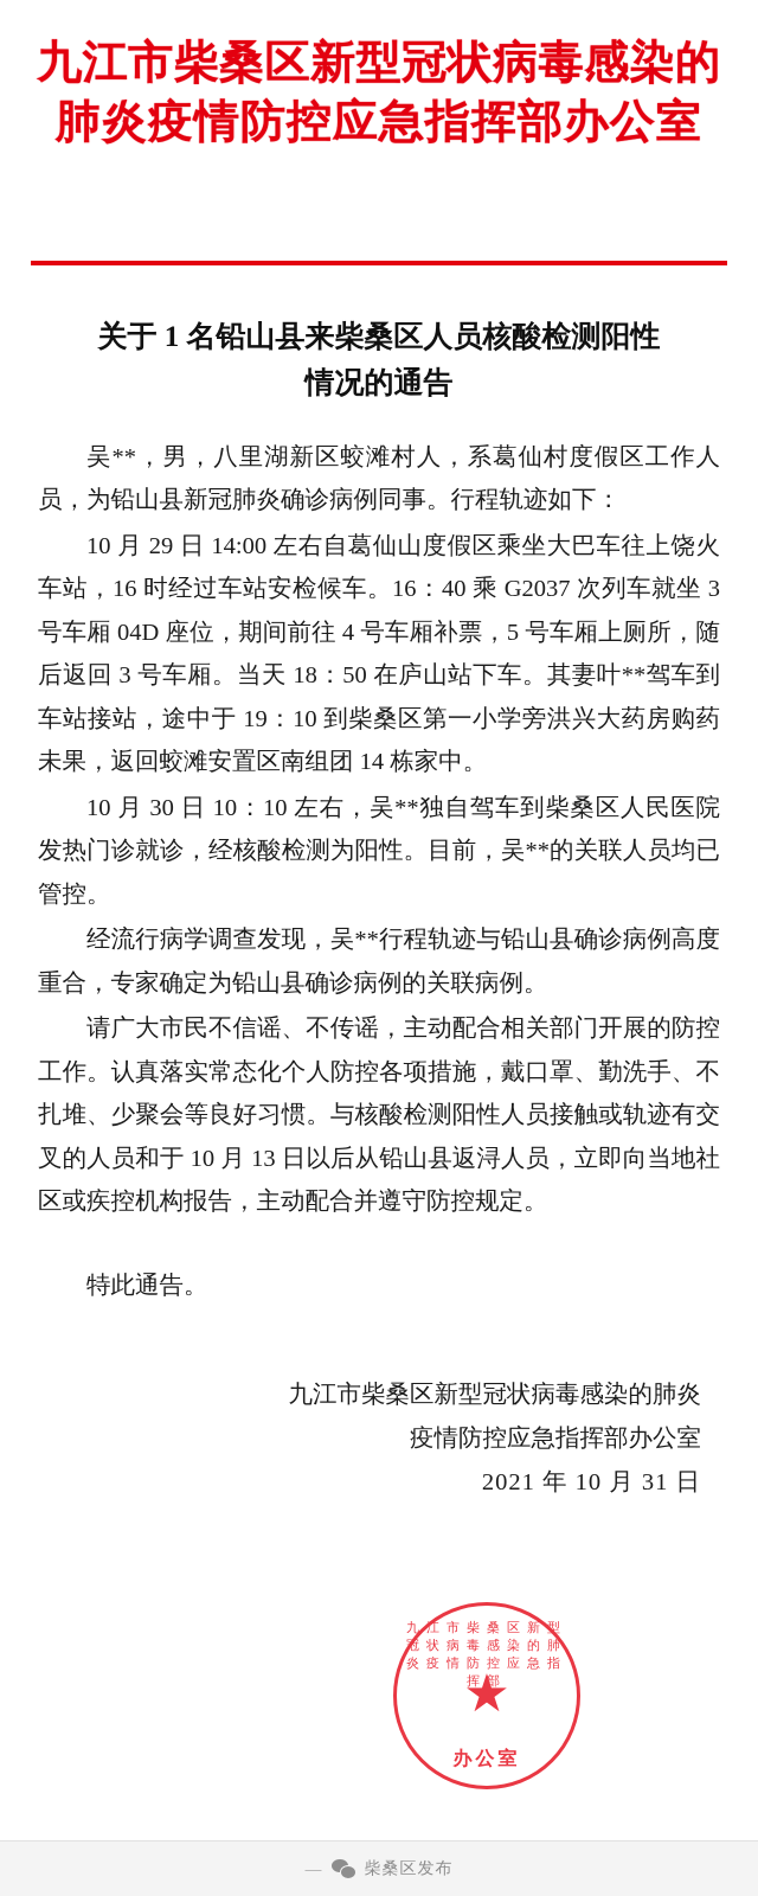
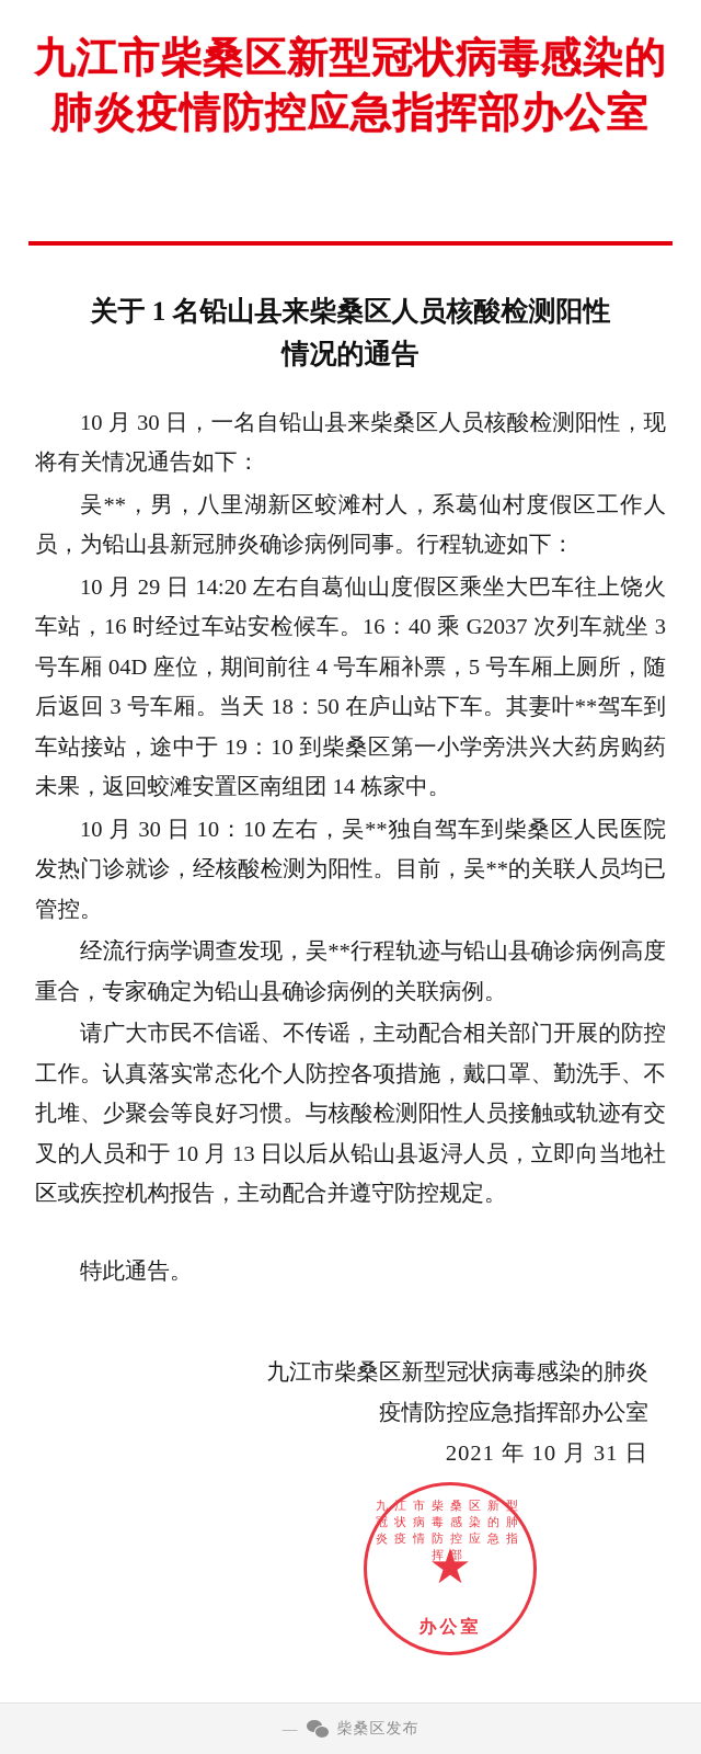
  九江市柴桑区新型冠状病毒感染的
  肺炎疫情防控应急指挥部办公室
  关于 1 名铅山县来柴桑区人员核酸检测阳性
  情况的通告
+ 10 月 30 日，一名自铅山县来柴桑区人员核酸检测阳性，现将有关情况通告如下：
  吴**，男，八里湖新区蛟滩村人，系葛仙村度假区工作人员，为铅山县新冠肺炎确诊病例同事。行程轨迹如下：
- 10 月 29 日 14:00 左右自葛仙山度假区乘坐大巴车往上饶火车站，16 时经过车站安检候车。16：40 乘 G2037 次列车就坐 3 号车厢 04D 座位，期间前往 4 号车厢补票，5 号车厢上厕所，随后返回 3 号车厢。当天 18：50 在庐山站下车。其妻叶**驾车到车站接站，途中于 19：10 到柴桑区第一小学旁洪兴大药房购药未果，返回蛟滩安置区南组团 14 栋家中。
+ 10 月 29 日 14:20 左右自葛仙山度假区乘坐大巴车往上饶火车站，16 时经过车站安检候车。16：40 乘 G2037 次列车就坐 3 号车厢 04D 座位，期间前往 4 号车厢补票，5 号车厢上厕所，随后返回 3 号车厢。当天 18：50 在庐山站下车。其妻叶**驾车到车站接站，途中于 19：10 到柴桑区第一小学旁洪兴大药房购药未果，返回蛟滩安置区南组团 14 栋家中。
  10 月 30 日 10：10 左右，吴**独自驾车到柴桑区人民医院发热门诊就诊，经核酸检测为阳性。目前，吴**的关联人员均已管控。
  经流行病学调查发现，吴**行程轨迹与铅山县确诊病例高度重合，专家确定为铅山县确诊病例的关联病例。
  请广大市民不信谣、不传谣，主动配合相关部门开展的防控工作。认真落实常态化个人防控各项措施，戴口罩、勤洗手、不扎堆、少聚会等良好习惯。与核酸检测阳性人员接触或轨迹有交叉的人员和于 10 月 13 日以后从铅山县返浔人员，立即向当地社区或疾控机构报告，主动配合并遵守防控规定。
  特此通告。
  九江市柴桑区新型冠状病毒感染的肺炎
  疫情防控应急指挥部办公室
  2021 年 10 月 31 日
  九江市柴桑区新型冠状病毒感染的肺炎疫情防控应急指挥部
  ★
  办公室
  —
  柴桑区发布
